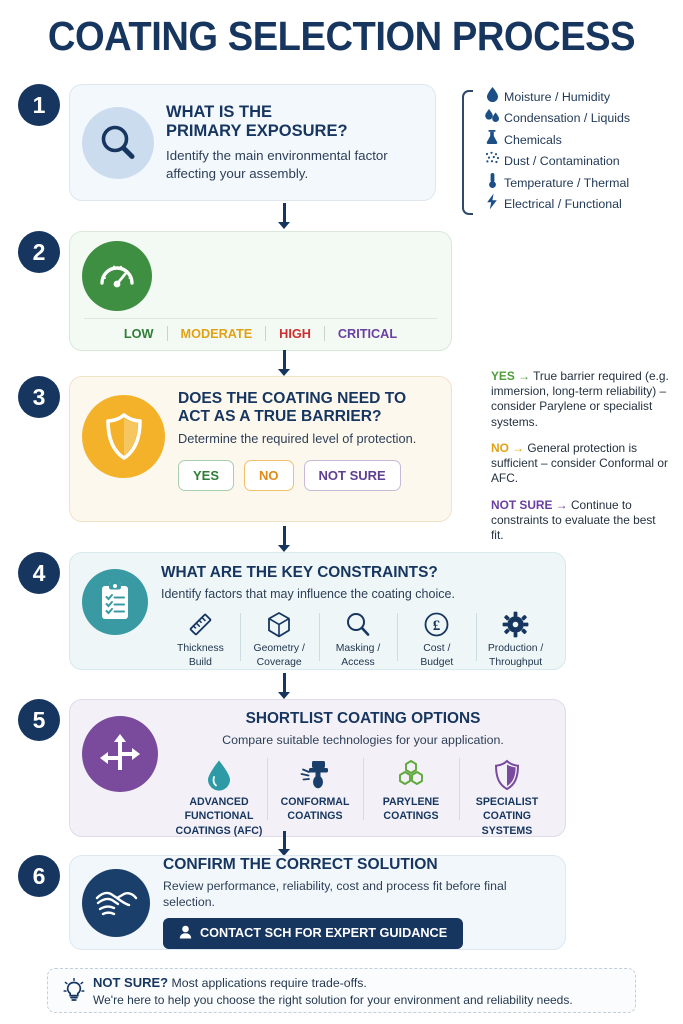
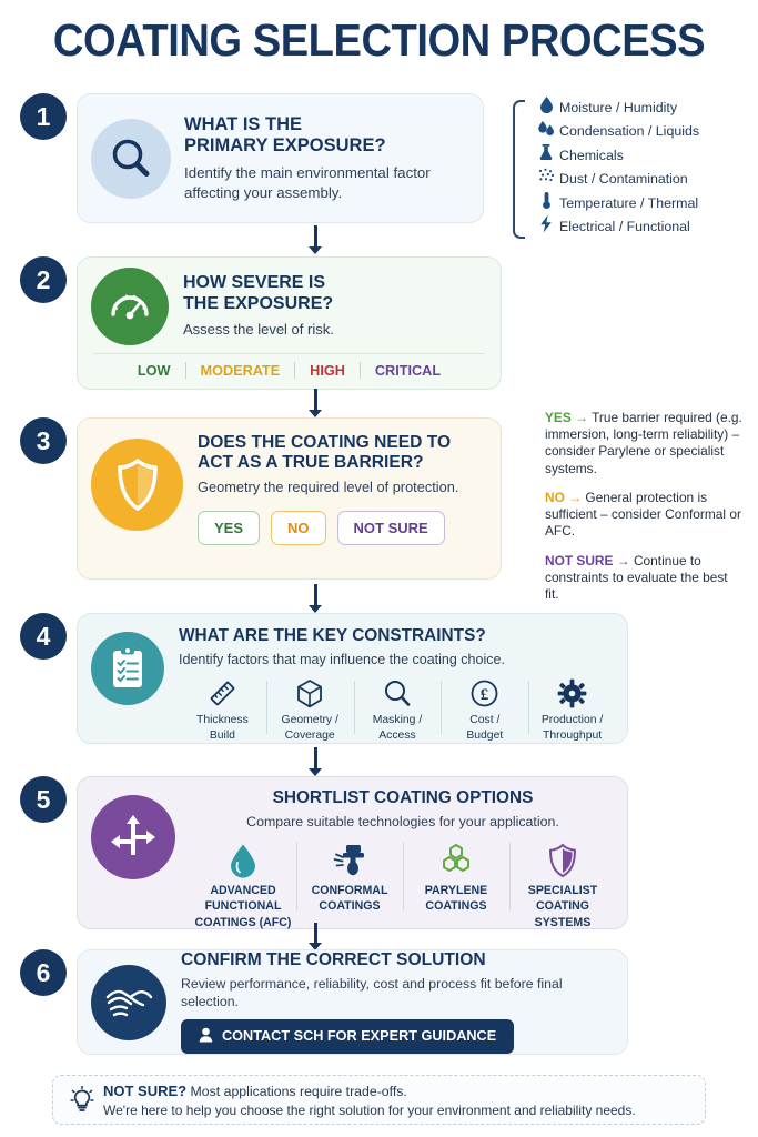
  COATING SELECTION PROCESS
  1
  WHAT IS THE
  PRIMARY EXPOSURE?
  Identify the main environmental factor affecting your assembly.
  Moisture / Humidity
  Condensation / Liquids
  Chemicals
  Dust / Contamination
  Temperature / Thermal
  Electrical / Functional
  2
+ HOW SEVERE IS
+ THE EXPOSURE?
+ Assess the level of risk.
  LOW
  MODERATE
  HIGH
  CRITICAL
  3
  DOES THE COATING NEED TO
  ACT AS A TRUE BARRIER?
- Determine the required level of protection.
+ Geometry the required level of protection.
  YES
  NO
  NOT SURE
  YES → True barrier required (e.g. immersion, long-term reliability) – consider Parylene or specialist systems.
  NO → General protection is sufficient – consider Conformal or AFC.
  NOT SURE → Continue to constraints to evaluate the best fit.
  4
  WHAT ARE THE KEY CONSTRAINTS?
  Identify factors that may influence the coating choice.
  Thickness
  Build
  Geometry /
  Coverage
  Masking /
  Access
  £
  Cost /
  Budget
  Production /
  Throughput
  5
  SHORTLIST COATING OPTIONS
  Compare suitable technologies for your application.
  ADVANCED
  FUNCTIONAL
  COATINGS (AFC)
  CONFORMAL
  COATINGS
  PARYLENE
  COATINGS
  SPECIALIST
  COATING
  SYSTEMS
  6
  CONFIRM THE CORRECT SOLUTION
  Review performance, reliability, cost and process fit before final selection.
  CONTACT SCH FOR EXPERT GUIDANCE
  NOT SURE? Most applications require trade-offs.
  We're here to help you choose the right solution for your environment and reliability needs.
